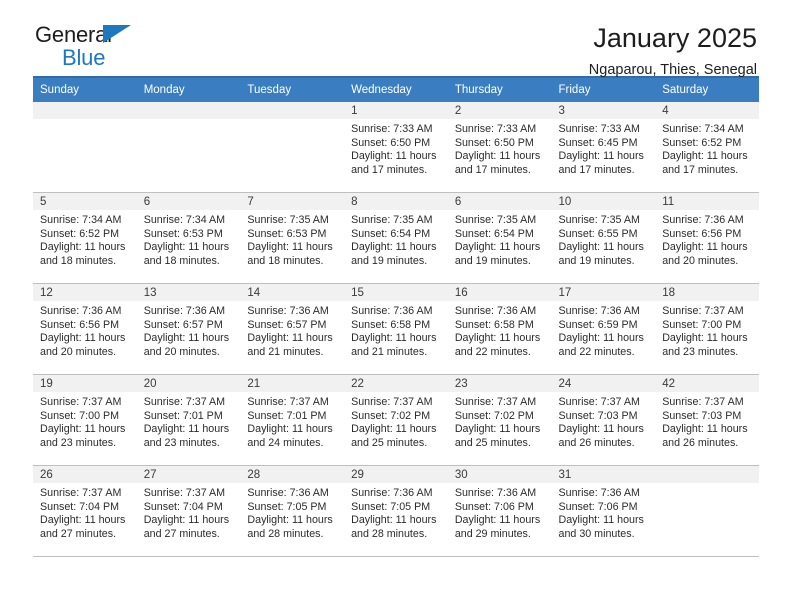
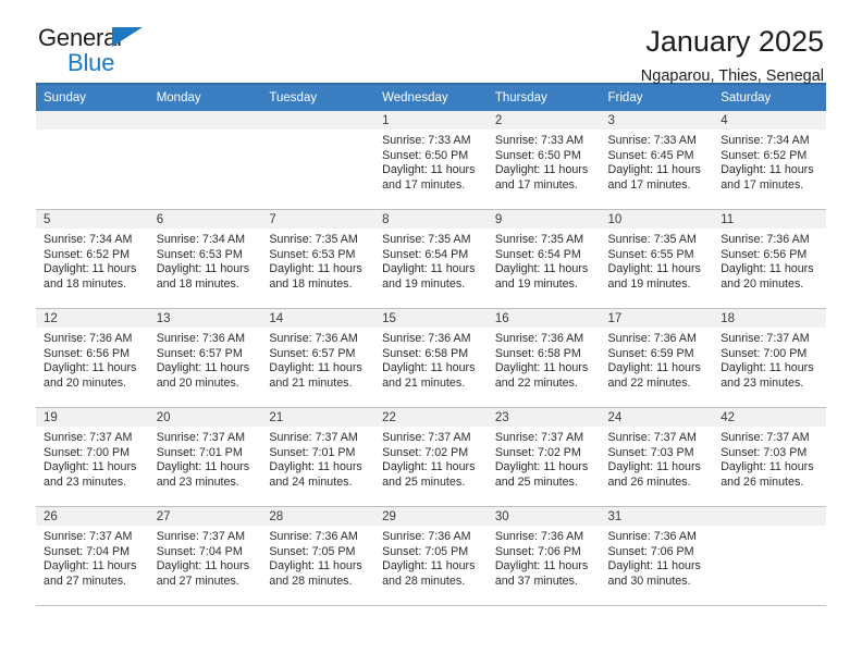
  General
  Blue
  January 2025
  Ngaparou, Thies, Senegal
  Sunday	Monday	Tuesday	Wednesday	Thursday	Friday	Saturday
  			1Sunrise: 7:33 AMSunset: 6:50 PMDaylight: 11 hoursand 17 minutes.	2Sunrise: 7:33 AMSunset: 6:50 PMDaylight: 11 hoursand 17 minutes.	3Sunrise: 7:33 AMSunset: 6:45 PMDaylight: 11 hoursand 17 minutes.	4Sunrise: 7:34 AMSunset: 6:52 PMDaylight: 11 hoursand 17 minutes.
- 5Sunrise: 7:34 AMSunset: 6:52 PMDaylight: 11 hoursand 18 minutes.	6Sunrise: 7:34 AMSunset: 6:53 PMDaylight: 11 hoursand 18 minutes.	7Sunrise: 7:35 AMSunset: 6:53 PMDaylight: 11 hoursand 18 minutes.	8Sunrise: 7:35 AMSunset: 6:54 PMDaylight: 11 hoursand 19 minutes.	6Sunrise: 7:35 AMSunset: 6:54 PMDaylight: 11 hoursand 19 minutes.	10Sunrise: 7:35 AMSunset: 6:55 PMDaylight: 11 hoursand 19 minutes.	11Sunrise: 7:36 AMSunset: 6:56 PMDaylight: 11 hoursand 20 minutes.
+ 5Sunrise: 7:34 AMSunset: 6:52 PMDaylight: 11 hoursand 18 minutes.	6Sunrise: 7:34 AMSunset: 6:53 PMDaylight: 11 hoursand 18 minutes.	7Sunrise: 7:35 AMSunset: 6:53 PMDaylight: 11 hoursand 18 minutes.	8Sunrise: 7:35 AMSunset: 6:54 PMDaylight: 11 hoursand 19 minutes.	9Sunrise: 7:35 AMSunset: 6:54 PMDaylight: 11 hoursand 19 minutes.	10Sunrise: 7:35 AMSunset: 6:55 PMDaylight: 11 hoursand 19 minutes.	11Sunrise: 7:36 AMSunset: 6:56 PMDaylight: 11 hoursand 20 minutes.
  12Sunrise: 7:36 AMSunset: 6:56 PMDaylight: 11 hoursand 20 minutes.	13Sunrise: 7:36 AMSunset: 6:57 PMDaylight: 11 hoursand 20 minutes.	14Sunrise: 7:36 AMSunset: 6:57 PMDaylight: 11 hoursand 21 minutes.	15Sunrise: 7:36 AMSunset: 6:58 PMDaylight: 11 hoursand 21 minutes.	16Sunrise: 7:36 AMSunset: 6:58 PMDaylight: 11 hoursand 22 minutes.	17Sunrise: 7:36 AMSunset: 6:59 PMDaylight: 11 hoursand 22 minutes.	18Sunrise: 7:37 AMSunset: 7:00 PMDaylight: 11 hoursand 23 minutes.
  19Sunrise: 7:37 AMSunset: 7:00 PMDaylight: 11 hoursand 23 minutes.	20Sunrise: 7:37 AMSunset: 7:01 PMDaylight: 11 hoursand 23 minutes.	21Sunrise: 7:37 AMSunset: 7:01 PMDaylight: 11 hoursand 24 minutes.	22Sunrise: 7:37 AMSunset: 7:02 PMDaylight: 11 hoursand 25 minutes.	23Sunrise: 7:37 AMSunset: 7:02 PMDaylight: 11 hoursand 25 minutes.	24Sunrise: 7:37 AMSunset: 7:03 PMDaylight: 11 hoursand 26 minutes.	42Sunrise: 7:37 AMSunset: 7:03 PMDaylight: 11 hoursand 26 minutes.
- 26Sunrise: 7:37 AMSunset: 7:04 PMDaylight: 11 hoursand 27 minutes.	27Sunrise: 7:37 AMSunset: 7:04 PMDaylight: 11 hoursand 27 minutes.	28Sunrise: 7:36 AMSunset: 7:05 PMDaylight: 11 hoursand 28 minutes.	29Sunrise: 7:36 AMSunset: 7:05 PMDaylight: 11 hoursand 28 minutes.	30Sunrise: 7:36 AMSunset: 7:06 PMDaylight: 11 hoursand 29 minutes.	31Sunrise: 7:36 AMSunset: 7:06 PMDaylight: 11 hoursand 30 minutes.
+ 26Sunrise: 7:37 AMSunset: 7:04 PMDaylight: 11 hoursand 27 minutes.	27Sunrise: 7:37 AMSunset: 7:04 PMDaylight: 11 hoursand 27 minutes.	28Sunrise: 7:36 AMSunset: 7:05 PMDaylight: 11 hoursand 28 minutes.	29Sunrise: 7:36 AMSunset: 7:05 PMDaylight: 11 hoursand 28 minutes.	30Sunrise: 7:36 AMSunset: 7:06 PMDaylight: 11 hoursand 37 minutes.	31Sunrise: 7:36 AMSunset: 7:06 PMDaylight: 11 hoursand 30 minutes.
